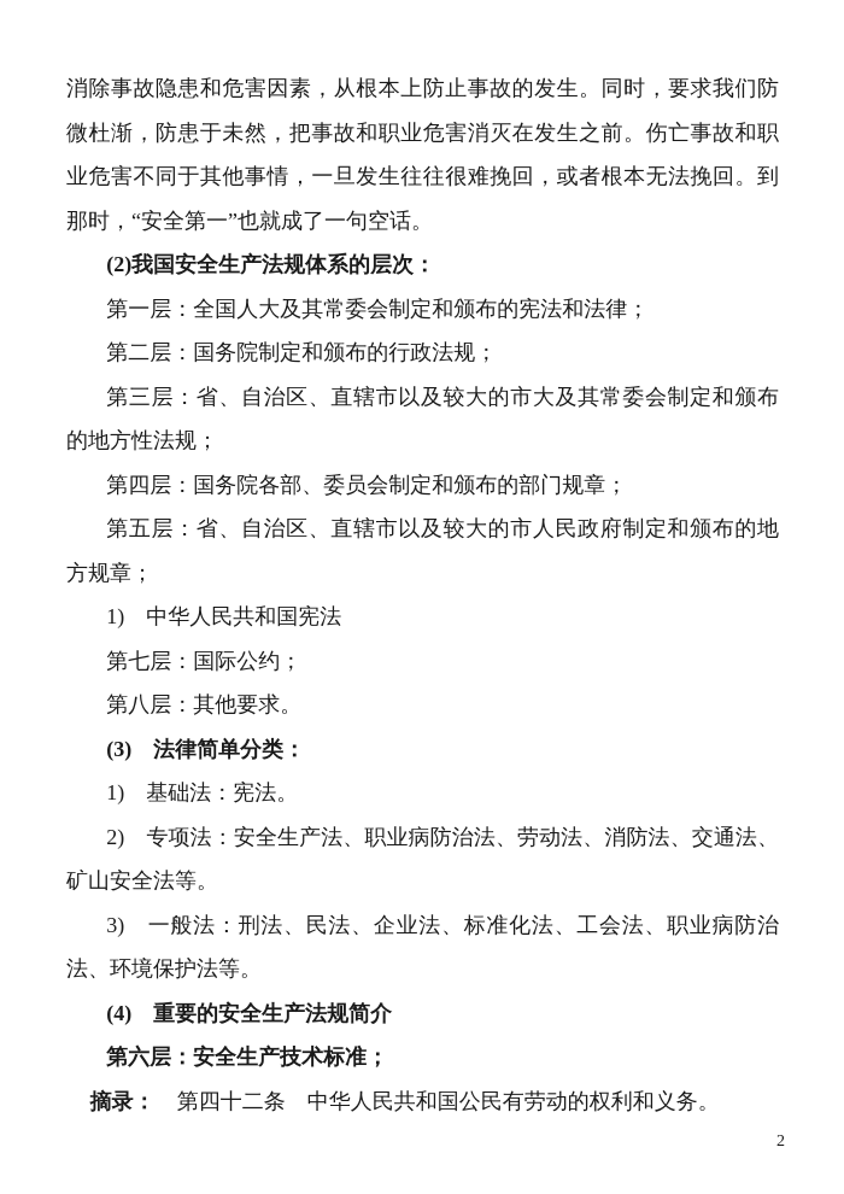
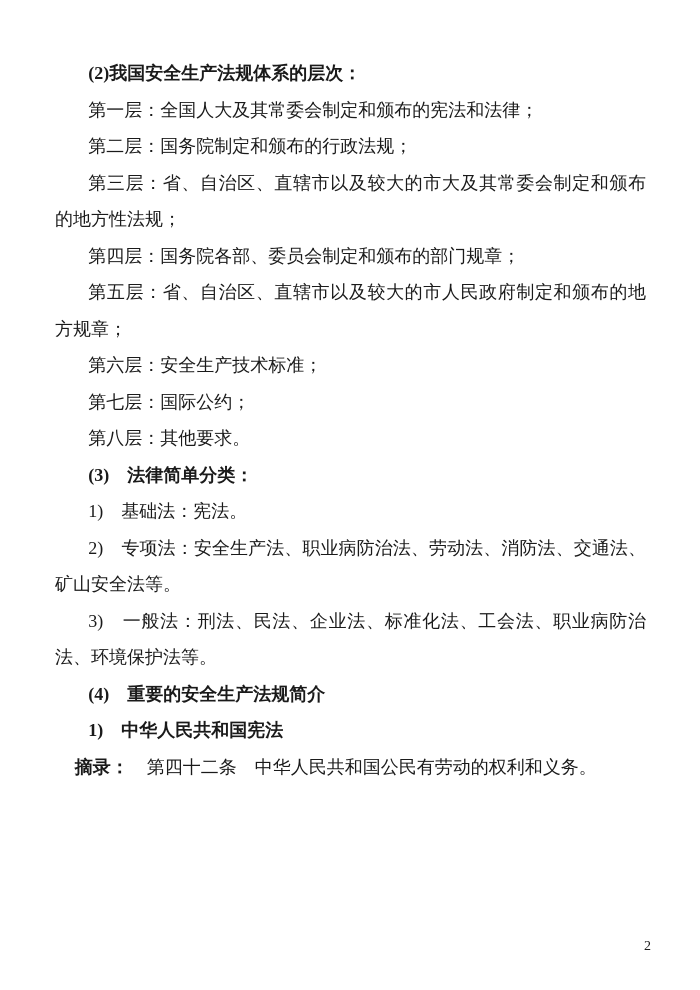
- 消除事故隐患和危害因素，从根本上防止事故的发生。同时，要求我们防微杜渐，防患于未然，把事故和职业危害消灭在发生之前。伤亡事故和职业危害不同于其他事情，一旦发生往往很难挽回，或者根本无法挽回。到那时，“安全第一”也就成了一句空话。
  (2)我国安全生产法规体系的层次：
  第一层：全国人大及其常委会制定和颁布的宪法和法律；
  第二层：国务院制定和颁布的行政法规；
  第三层：省、自治区、直辖市以及较大的市大及其常委会制定和颁布的地方性法规；
  第四层：国务院各部、委员会制定和颁布的部门规章；
  第五层：省、自治区、直辖市以及较大的市人民政府制定和颁布的地方规章；
- 1) 中华人民共和国宪法
+ 第六层：安全生产技术标准；
  第七层：国际公约；
  第八层：其他要求。
  (3) 法律简单分类：
  1) 基础法：宪法。
  2) 专项法：安全生产法、职业病防治法、劳动法、消防法、交通法、矿山安全法等。
  3) 一般法：刑法、民法、企业法、标准化法、工会法、职业病防治法、环境保护法等。
  (4) 重要的安全生产法规简介
- 第六层：安全生产技术标准；
+ 1) 中华人民共和国宪法
  摘录： 第四十二条 中华人民共和国公民有劳动的权利和义务。
  2
